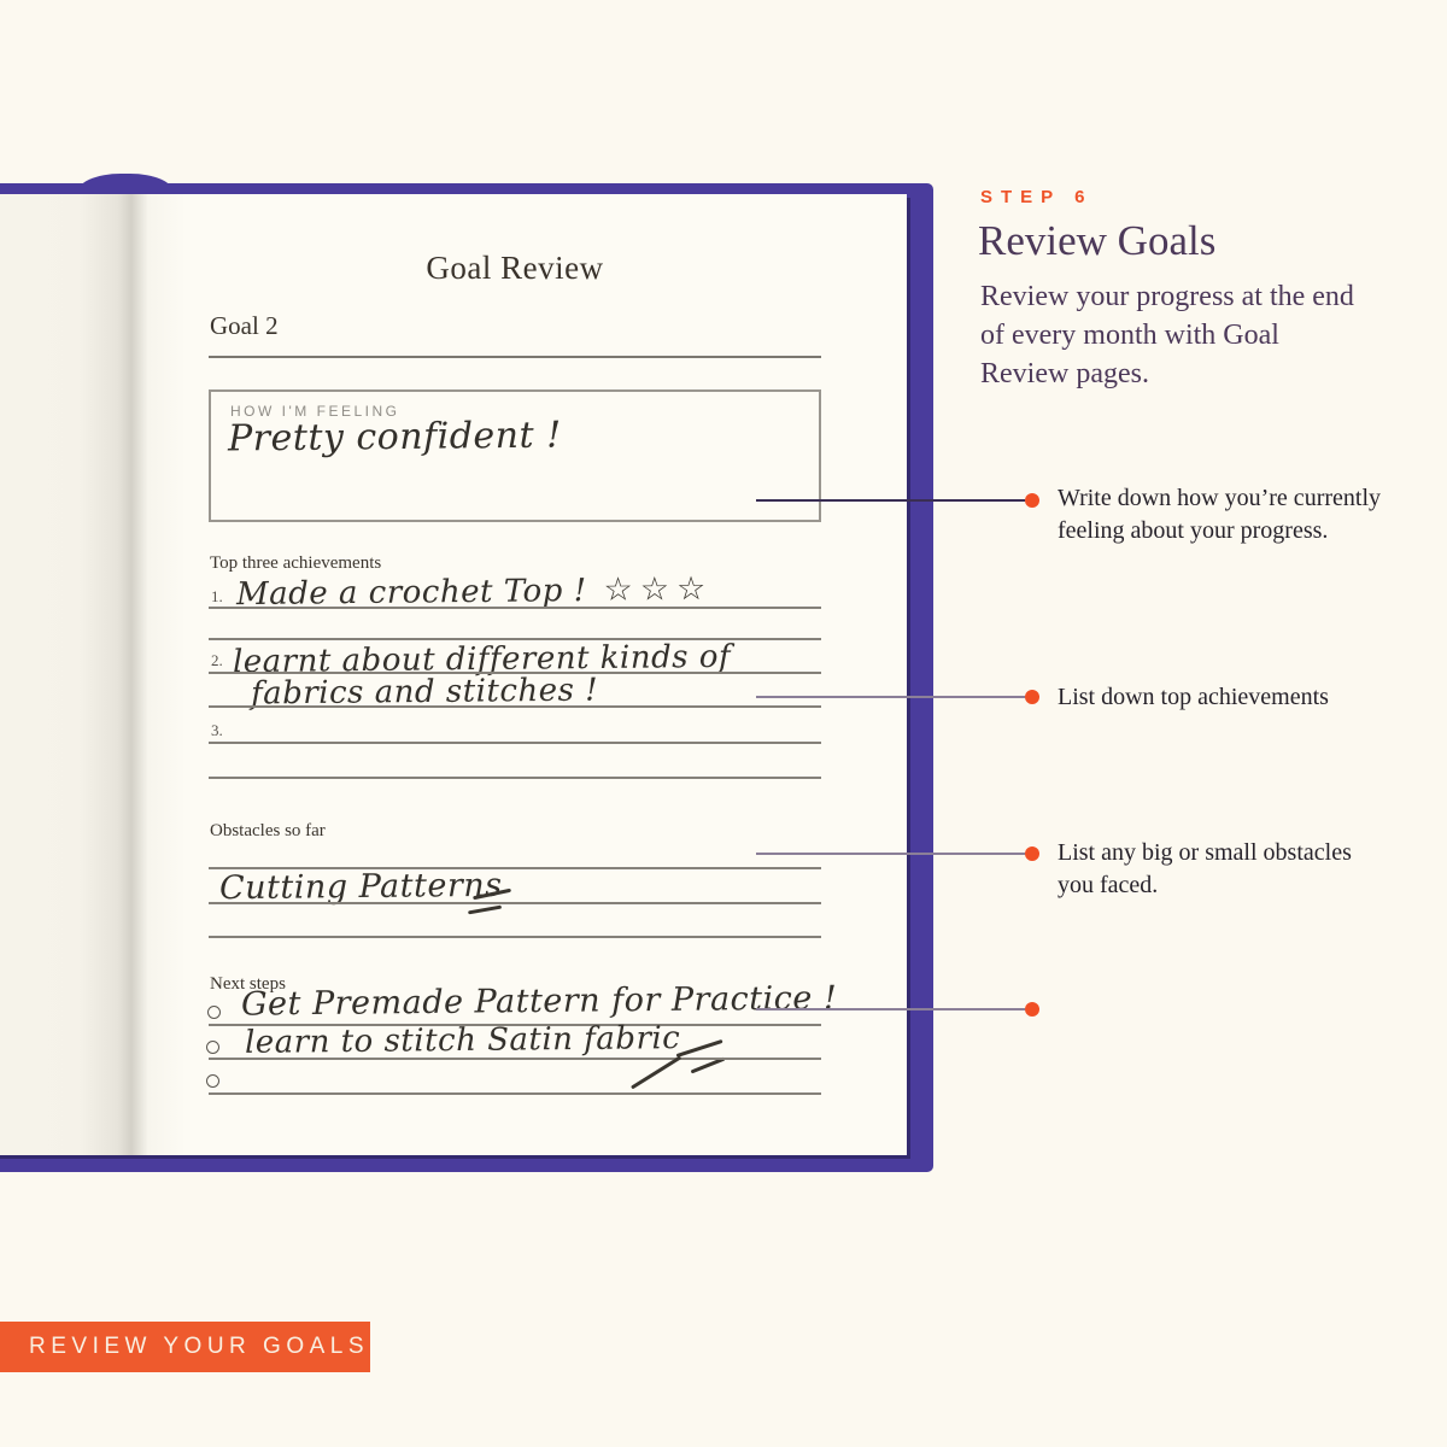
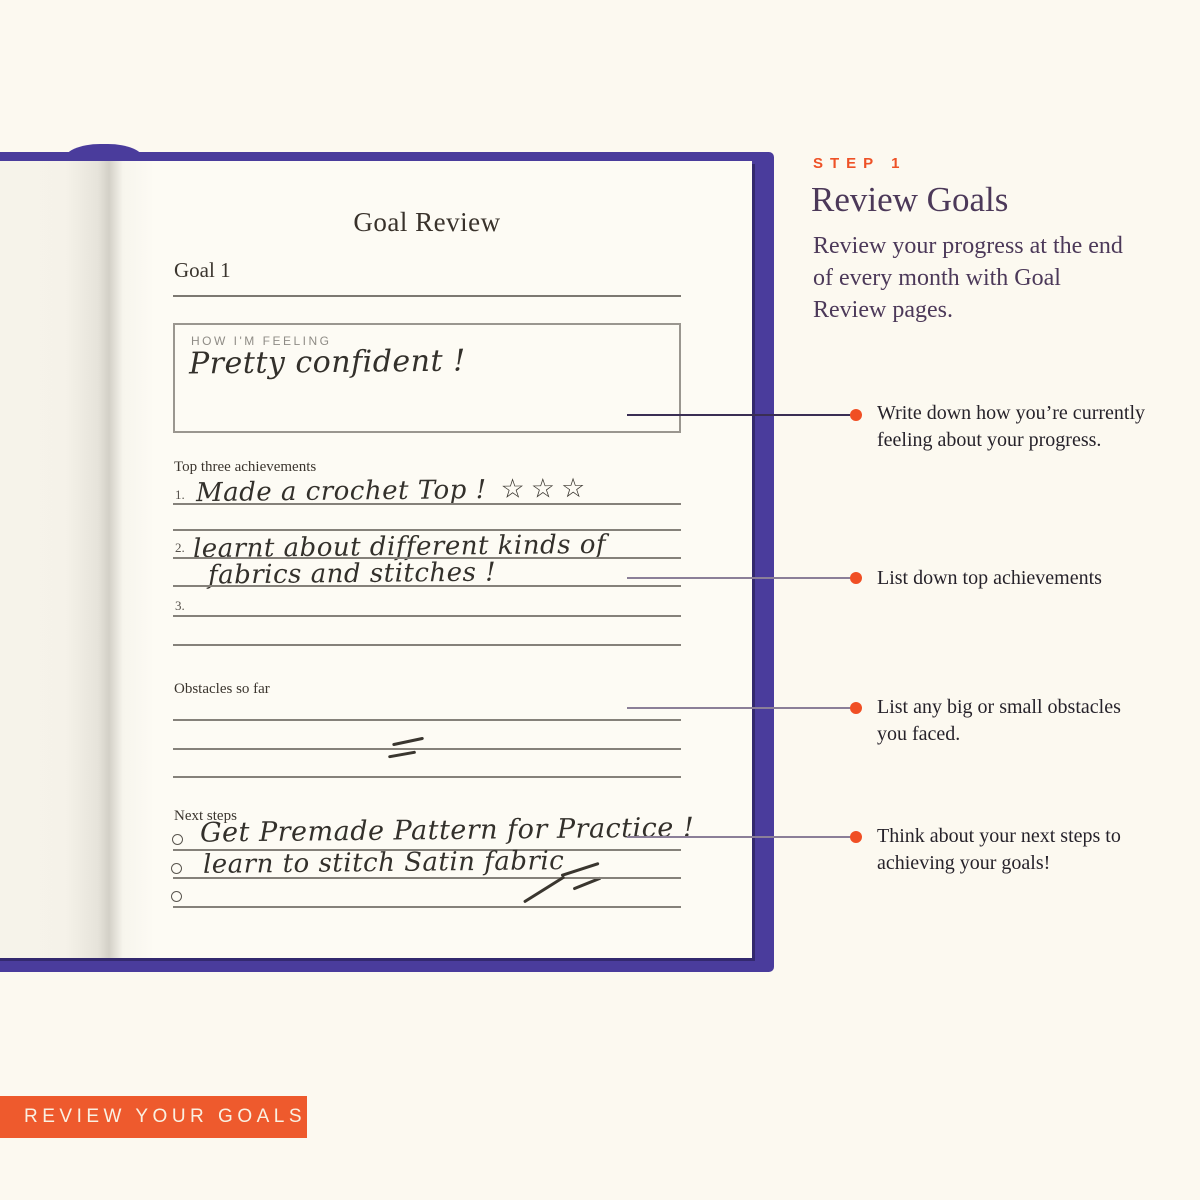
  Goal Review
- Goal 2
+ Goal 1
  HOW I'M FEELING
  Pretty confident !
  Top three achievements
  1.
  Made a crochet Top ! ☆☆☆
  2.
  learnt about different kinds of
  fabrics and stitches !
  3.
  Obstacles so far
- Cutting Patterns
  Next steps
  Get Premade Pattern for Practice !
  learn to stitch Satin fabric
  Write down how you’re currently
  feeling about your progress.
  List down top achievements
  List any big or small obstacles
  you faced.
+ Think about your next steps to
+ achieving your goals!
- STEP 6
+ STEP 1
  Review Goals
  Review your progress at the end
  of every month with Goal
  Review pages.
  REVIEW YOUR GOALS
